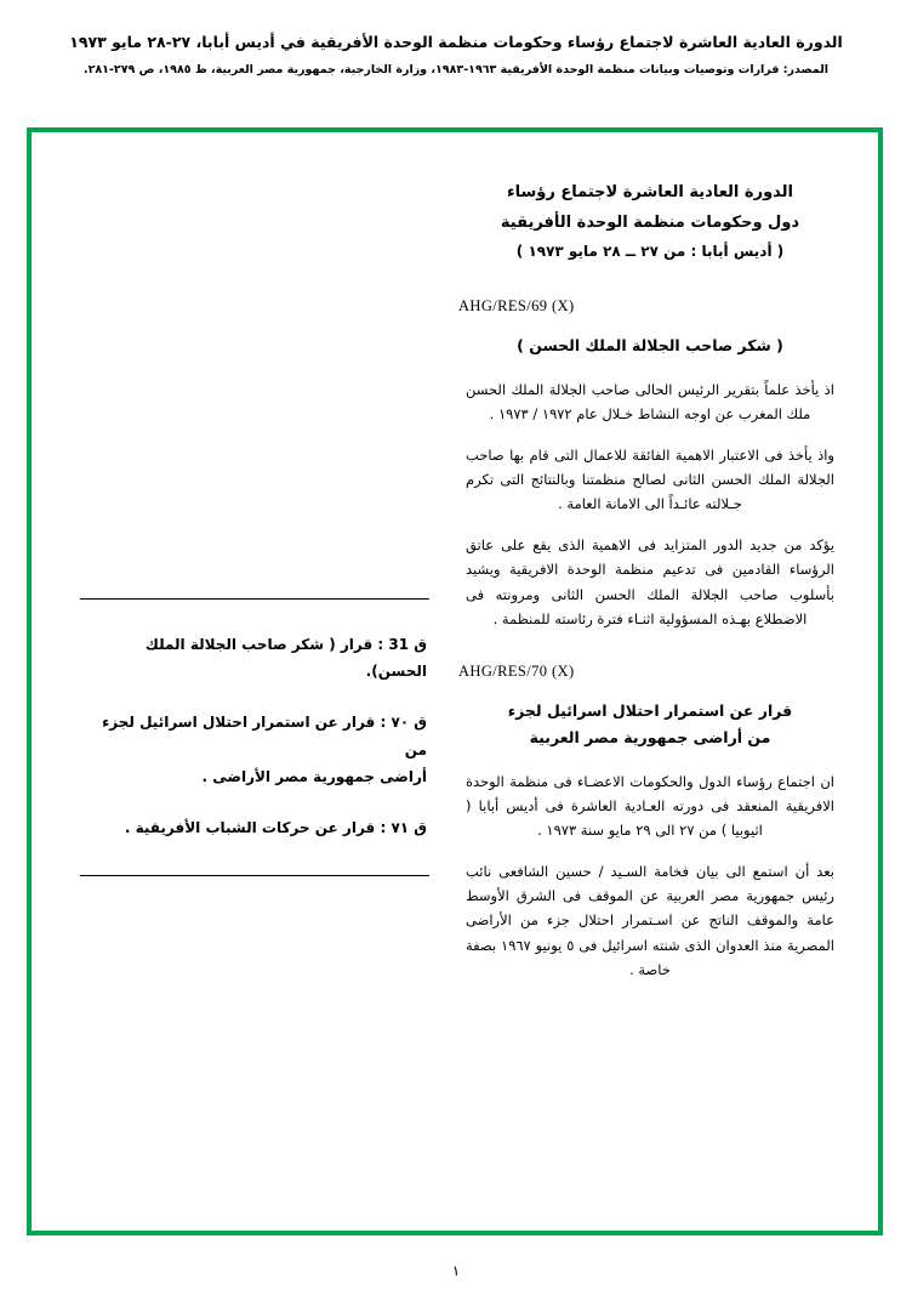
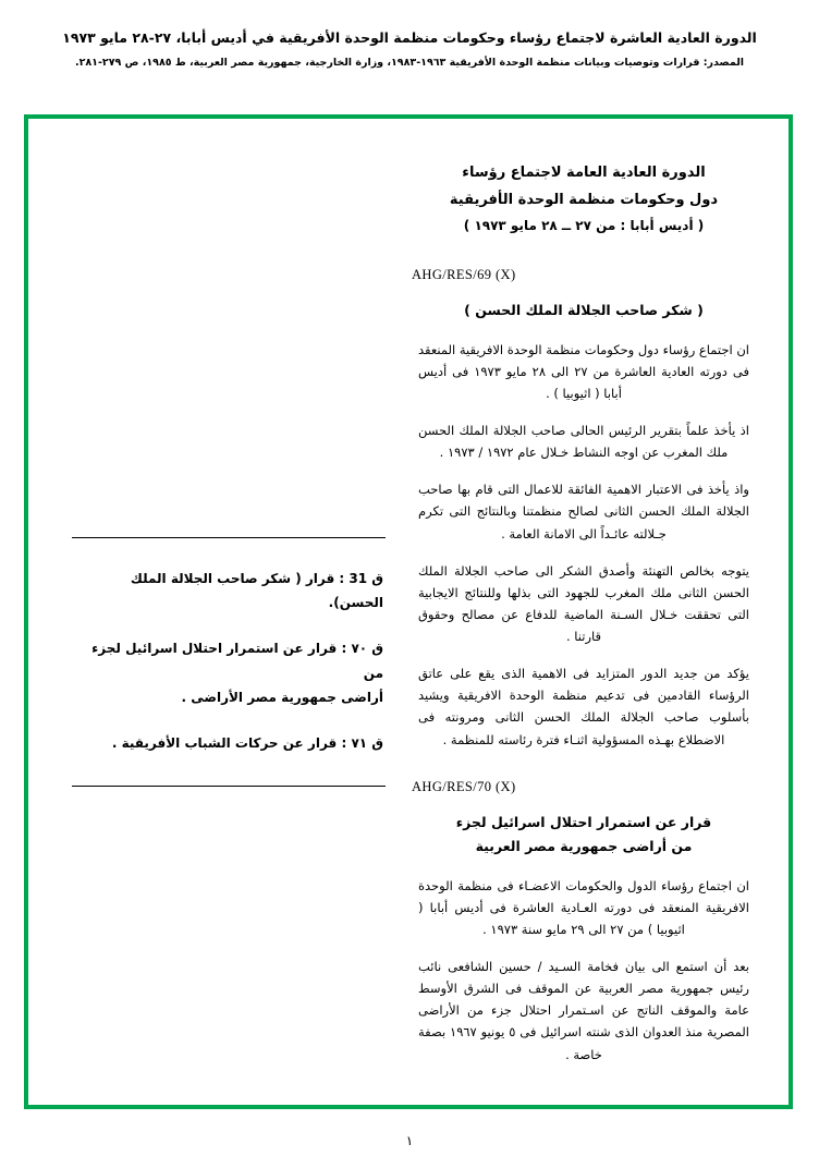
  الدورة العادية العاشرة لاجتماع رؤساء وحكومات منظمة الوحدة الأفريقية في أديس أبابا، ٢٧-٢٨ مايو ١٩٧٣
  المصدر: قرارات وتوصيات وبيانات منظمة الوحدة الأفريقية ١٩٦٣-١٩٨٣، وزارة الخارجية، جمهورية مصر العربية، ط ١٩٨٥، ص ٢٧٩-٢٨١.
- الدورة العادية العاشرة لاجتماع رؤساء
+ الدورة العادية العامة لاجتماع رؤساء
  دول وحكومات منظمة الوحدة الأفريقية
  ( أديس أبابا : من ٢٧ ــ ٢٨ مايو ١٩٧٣ )
  AHG/RES/69 (X)
  ( شكر صاحب الجلالة الملك الحسن )
+ ان اجتماع رؤساء دول وحكومات منظمة الوحدة الافريقية المنعقد فى دورته العادية العاشرة من ٢٧ الى ٢٨ مايو ١٩٧٣ فى أديس أبابا ( اثيوبيا ) .
  اذ يأخذ علماً بتقرير الرئيس الحالى صاحب الجلالة الملك الحسن ملك المغرب عن اوجه النشاط خـلال عام ١٩٧٢ / ١٩٧٣ .
  واذ يأخذ فى الاعتبار الاهمية الفائقة للاعمال التى قام بها صاحب الجلالة الملك الحسن الثانى لصالح منظمتنا وبالنتائج التى تكرم جـلالته عائـداً الى الامانة العامة .
+ يتوجه بخالص التهنئة وأصدق الشكر الى صاحب الجلالة الملك الحسن الثانى ملك المغرب للجهود التى بذلها وللنتائج الايجابية التى تحققت خـلال السـنة الماضية للدفاع عن مصالح وحقوق قارتنا .
  يؤكد من جديد الدور المتزايد فى الاهمية الذى يقع على عاتق الرؤساء القادمين فى تدعيم منظمة الوحدة الافريقية ويشيد بأسلوب صاحب الجلالة الملك الحسن الثانى ومرونته فى الاضطلاع بهـذه المسؤولية اثنـاء فترة رئاسته للمنظمة .
  AHG/RES/70 (X)
  قرار عن استمرار احتلال اسرائيل لجزء
  من أراضى جمهورية مصر العربية
  ان اجتماع رؤساء الدول والحكومات الاعضـاء فى منظمة الوحدة الافريقية المنعقد فى دورته العـادية العاشرة فى أديس أبابا ( اثيوبيا ) من ٢٧ الى ٢٩ مايو سنة ١٩٧٣ .
  بعد أن استمع الى بيان فخامة السـيد / حسين الشافعى نائب رئيس جمهورية مصر العربية عن الموقف فى الشرق الأوسط عامة والموقف الناتج عن اسـتمرار احتلال جزء من الأراضى المصرية منذ العدوان الذى شنته اسرائيل فى ٥ يونيو ١٩٦٧ بصفة خاصة .
  ق 31 : قرار ( شكر صاحب الجلالة الملك الحسن).
  ق ٧٠ : قرار عن استمرار احتلال اسرائيل لجزء من
  أراضى جمهورية مصر الأراضى .
  ق ٧١ : قرار عن حركات الشباب الأفريقية .
  ١
